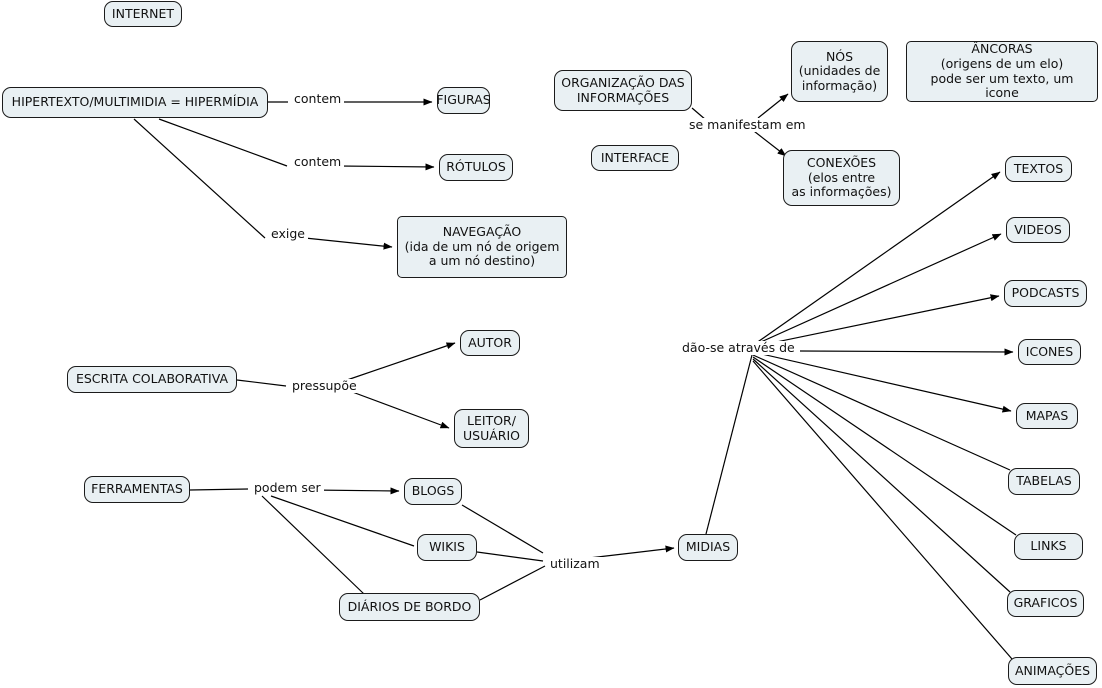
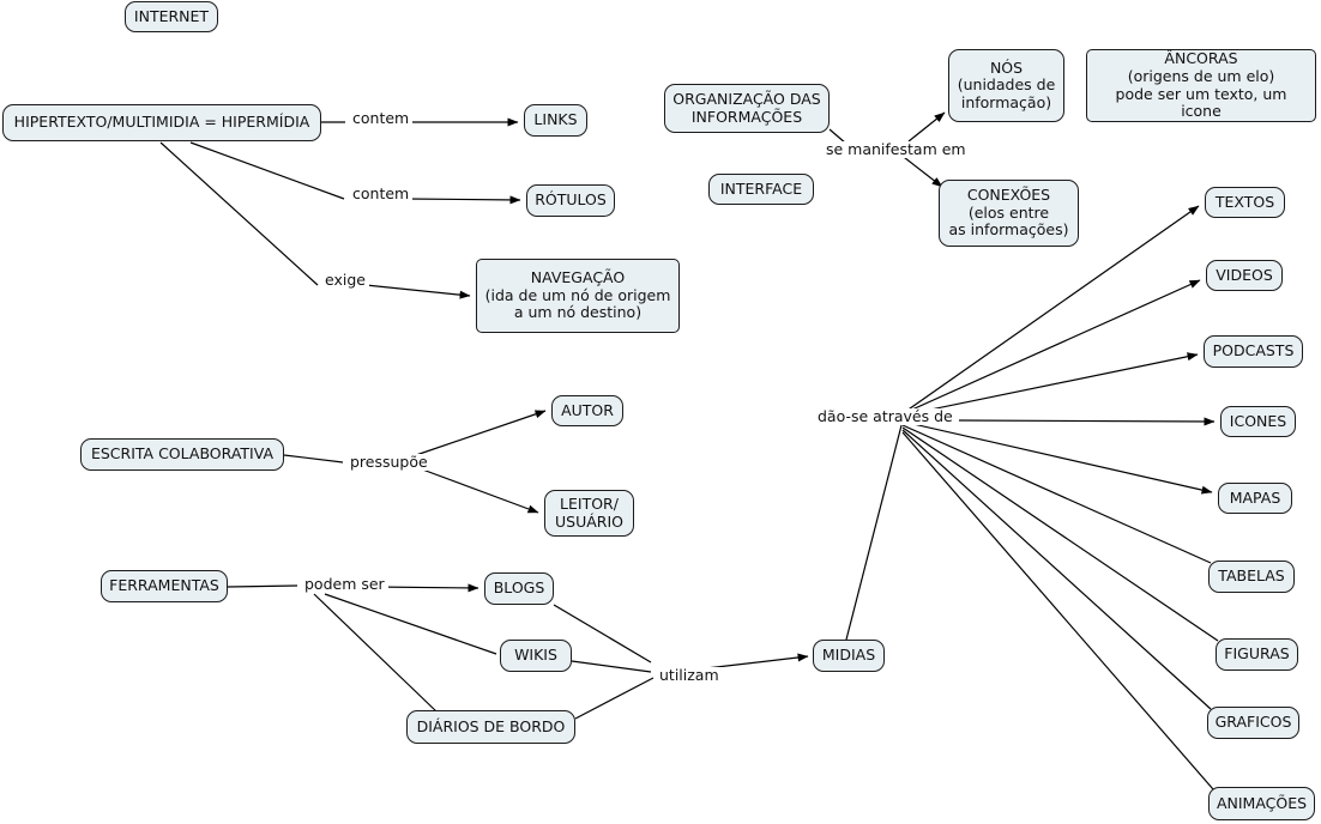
  INTERNET
  HIPERTEXTO/MULTIMIDIA = HIPERMÍDIA
- FIGURAS
+ LINKS
  RÓTULOS
  NAVEGAÇÃO
  (ida de um nó de origem
  a um nó destino)
  ORGANIZAÇÃO DAS
  INFORMAÇÕES
  INTERFACE
  NÓS
  (unidades de
  informação)
  ÂNCORAS
  (origens de um elo)
  pode ser um texto, um icone
  CONEXÕES
  (elos entre
  as informações)
  ESCRITA COLABORATIVA
  AUTOR
  LEITOR/
  USUÁRIO
  FERRAMENTAS
  BLOGS
  WIKIS
  DIÁRIOS DE BORDO
  MIDIAS
  TEXTOS
  VIDEOS
  PODCASTS
  ICONES
  MAPAS
  TABELAS
- LINKS
+ FIGURAS
  GRAFICOS
  ANIMAÇÕES
  contem
  contem
  exige
  se manifestam em
  pressupõe
  podem ser
  utilizam
  dão-se através de
